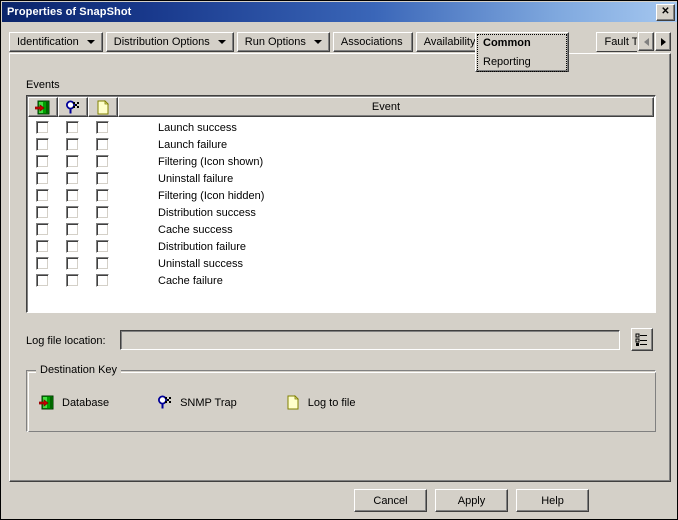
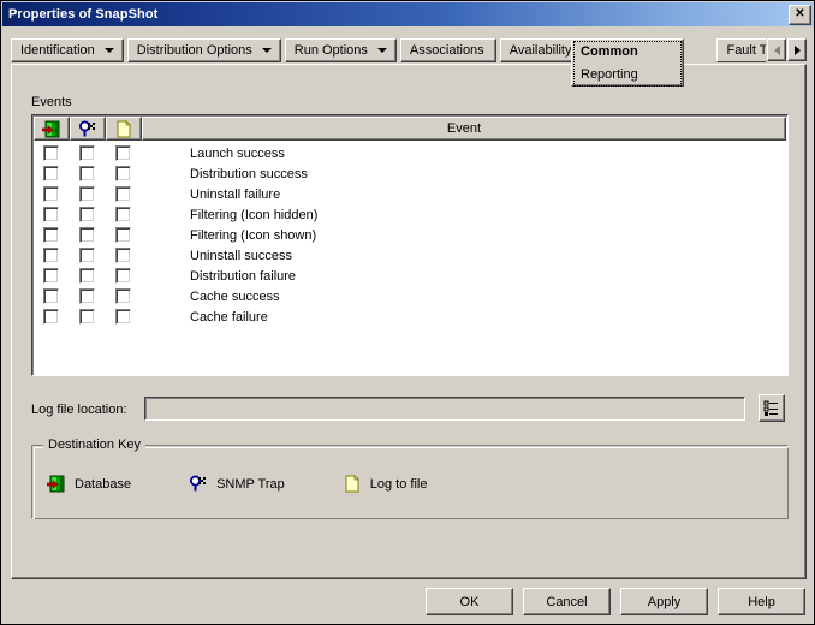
  Properties of SnapShot
  ✕
  Identification
  Distribution Options
  Run Options
  Associations
  Availability
  Common
  Reporting
  Events
  Event
  Launch success
- Launch failure
- Filtering (Icon shown)
+ Distribution success
  Uninstall failure
  Filtering (Icon hidden)
- Distribution success
+ Filtering (Icon shown)
- Cache success
+ Uninstall success
  Distribution failure
- Uninstall success
+ Cache success
  Cache failure
  Log file location:
  Destination Key
  Database
  SNMP Trap
  Log to file
+ OK
  Cancel
  Apply
  Help
